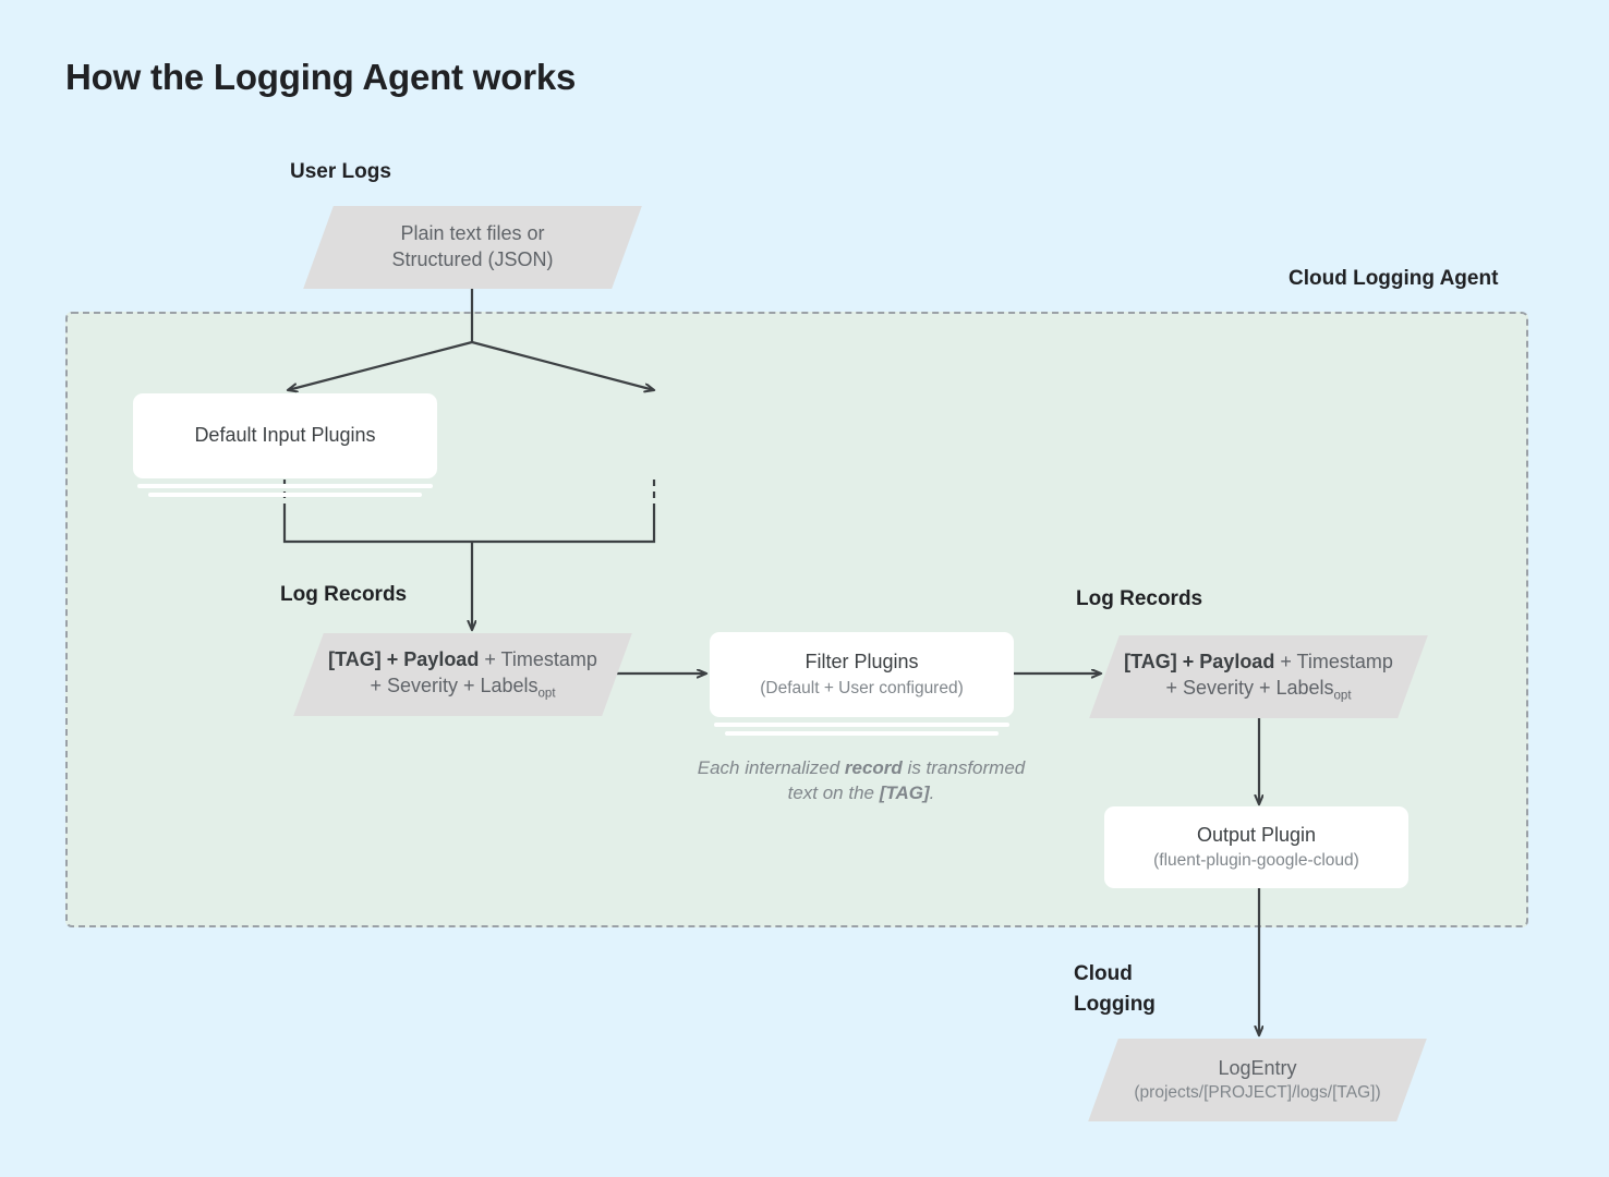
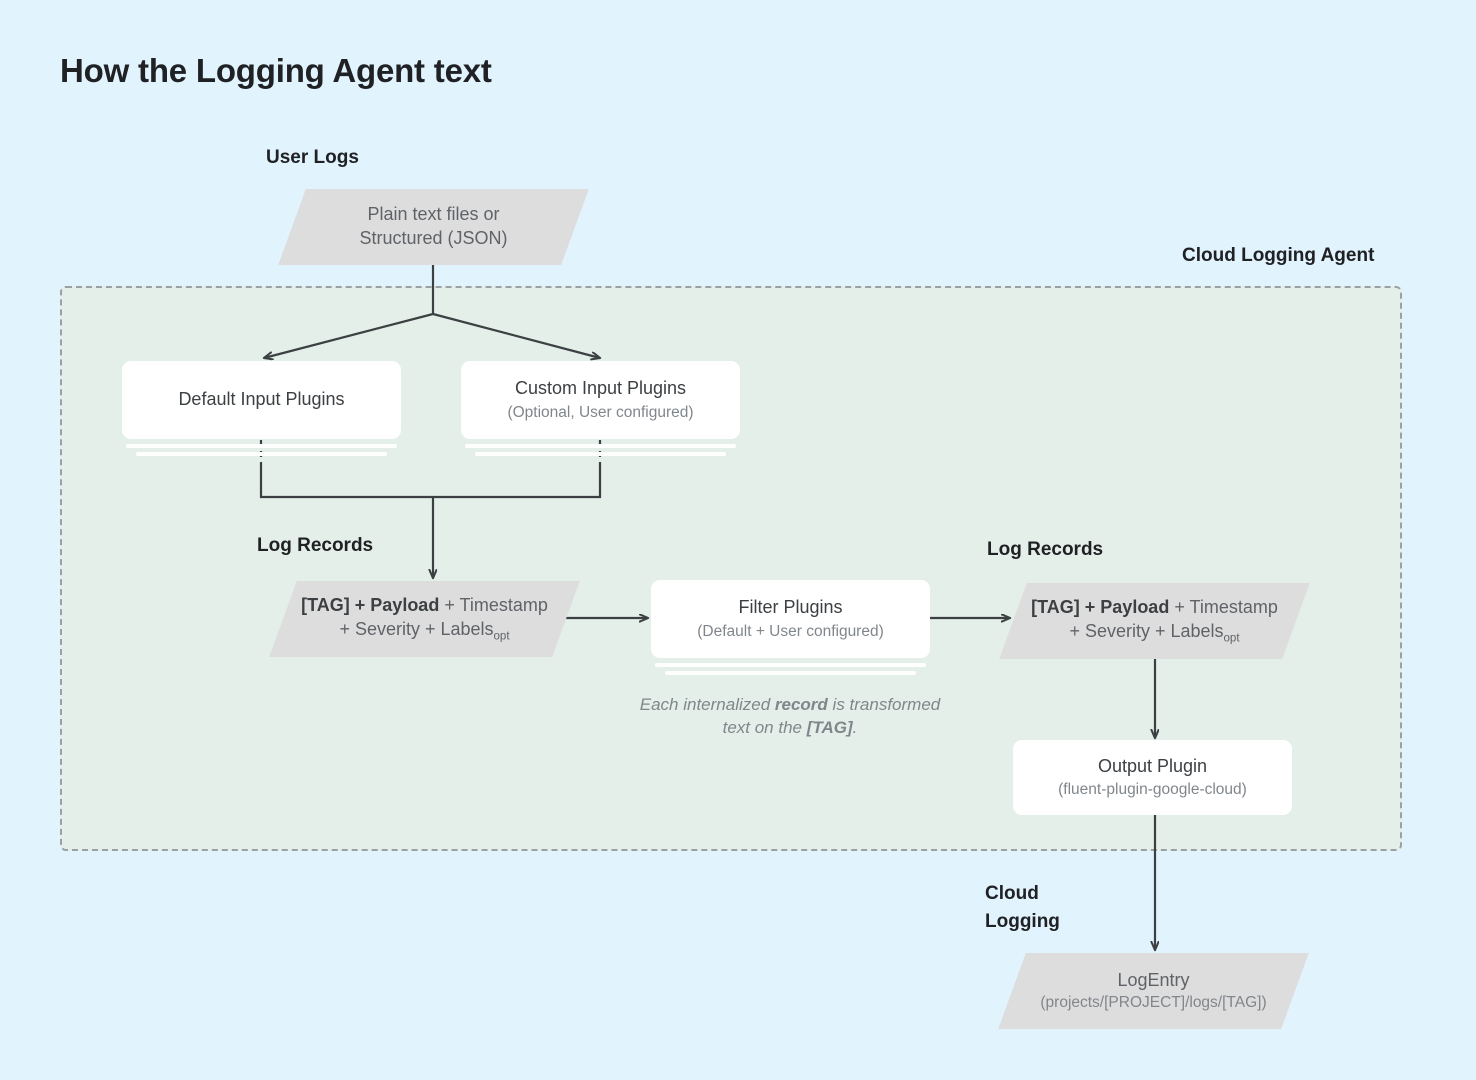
- How the Logging Agent works
+ How the Logging Agent text
  User Logs
  Cloud Logging Agent
  Log Records
  Log Records
  Cloud
  Logging
  Plain text files or
  Structured (JSON)
  Default Input Plugins
+ Custom Input Plugins
+ (Optional, User configured)
  [TAG] + Payload + Timestamp
  + Severity + Labelsopt
  Filter Plugins
  (Default + User configured)
  Each internalized record is transformed text on the [TAG].
  [TAG] + Payload + Timestamp
  + Severity + Labelsopt
  Output Plugin
  (fluent-plugin-google-cloud)
  LogEntry
  (projects/[PROJECT]/logs/[TAG])
